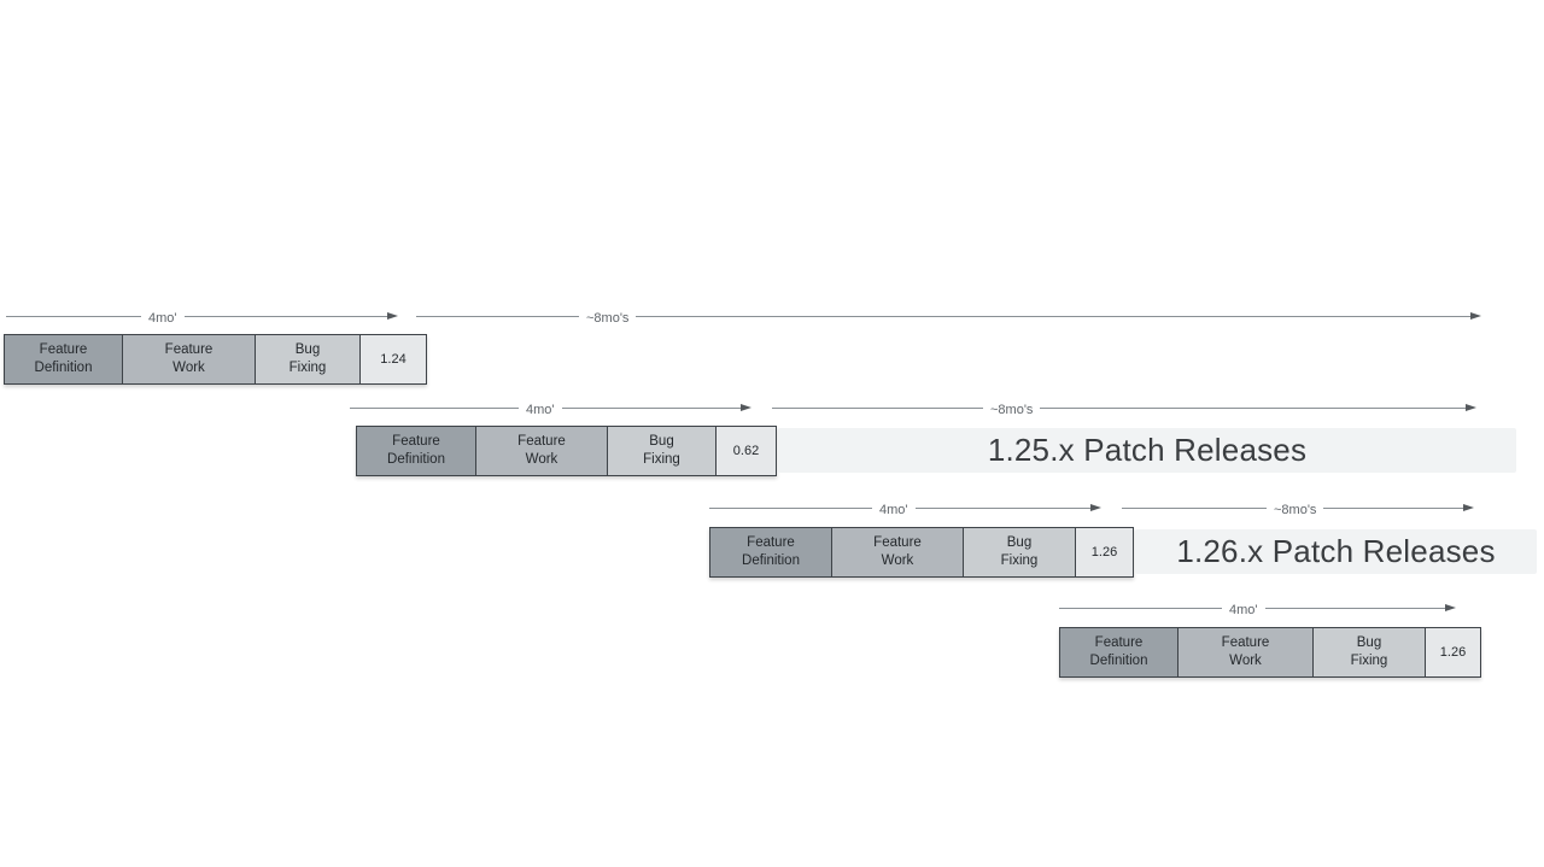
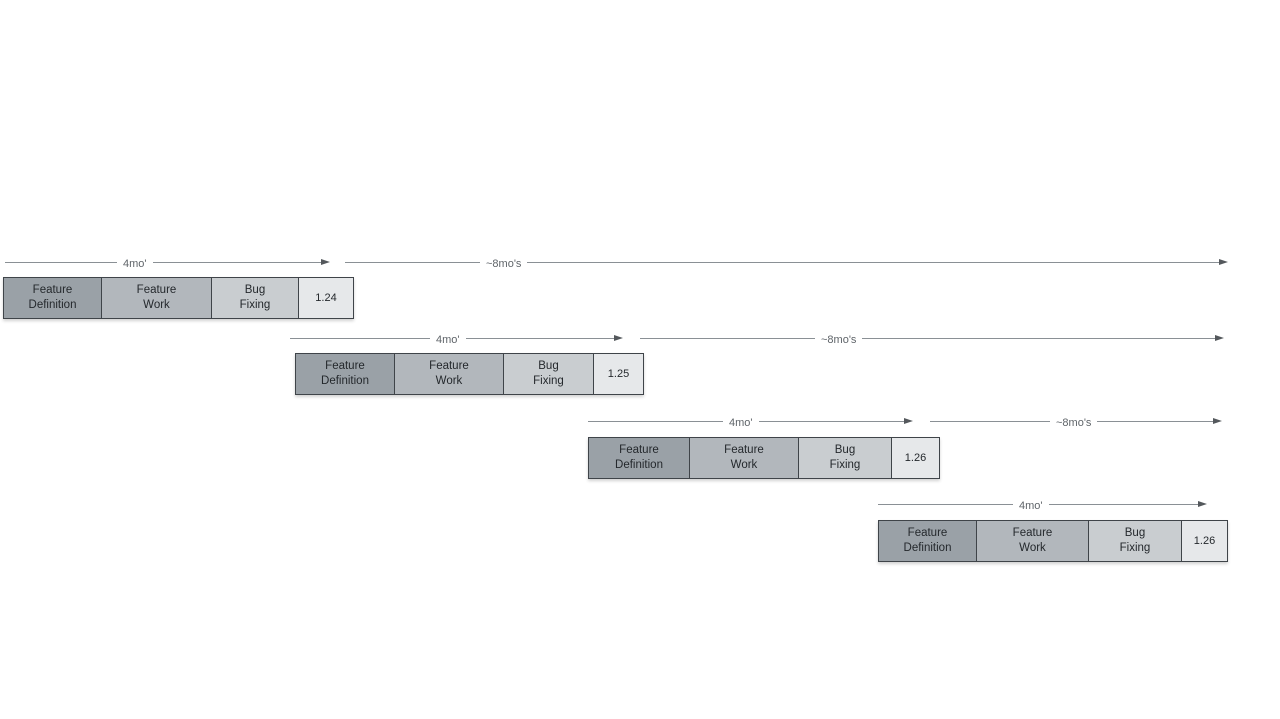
  4mo'
  ~8mo's
  Feature
  Definition
  Feature
  Work
  Bug
  Fixing
  1.24
  4mo'
  ~8mo's
  Feature
  Definition
  Feature
  Work
  Bug
  Fixing
- 0.62
+ 1.25
- 1.25.x Patch Releases
  4mo'
  ~8mo's
  Feature
  Definition
  Feature
  Work
  Bug
  Fixing
  1.26
- 1.26.x Patch Releases
  4mo'
  Feature
  Definition
  Feature
  Work
  Bug
  Fixing
  1.26
